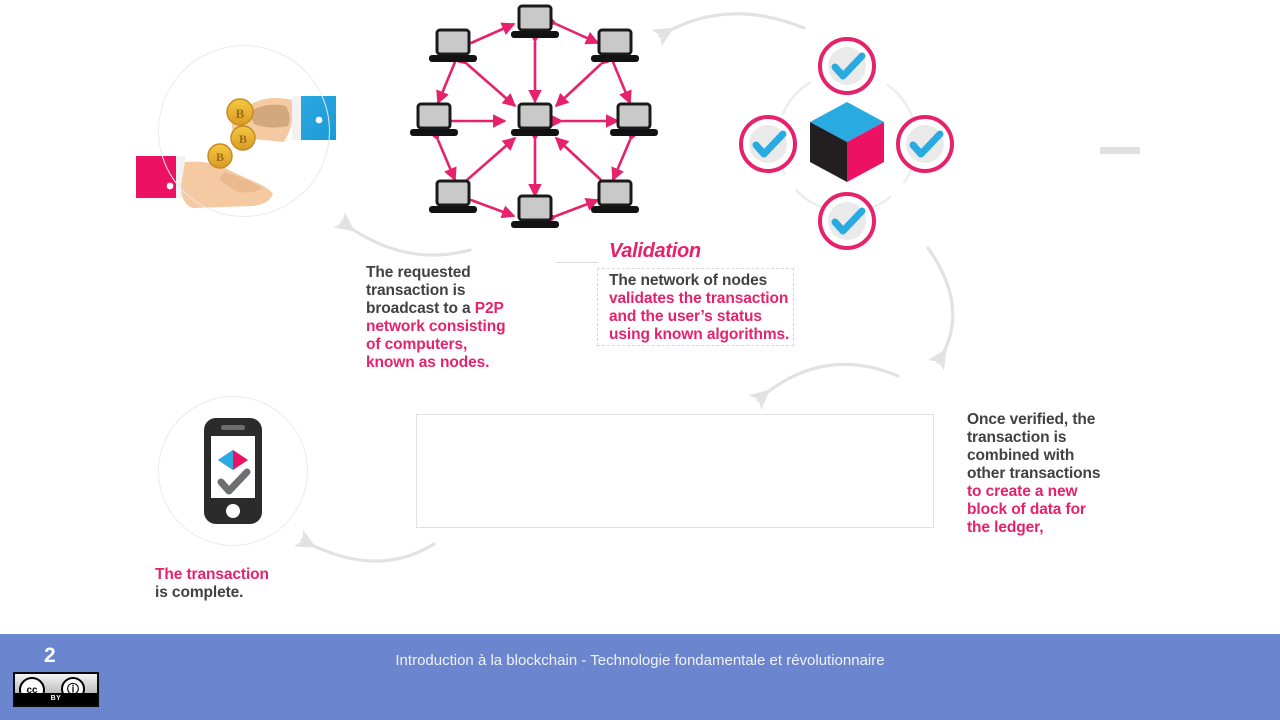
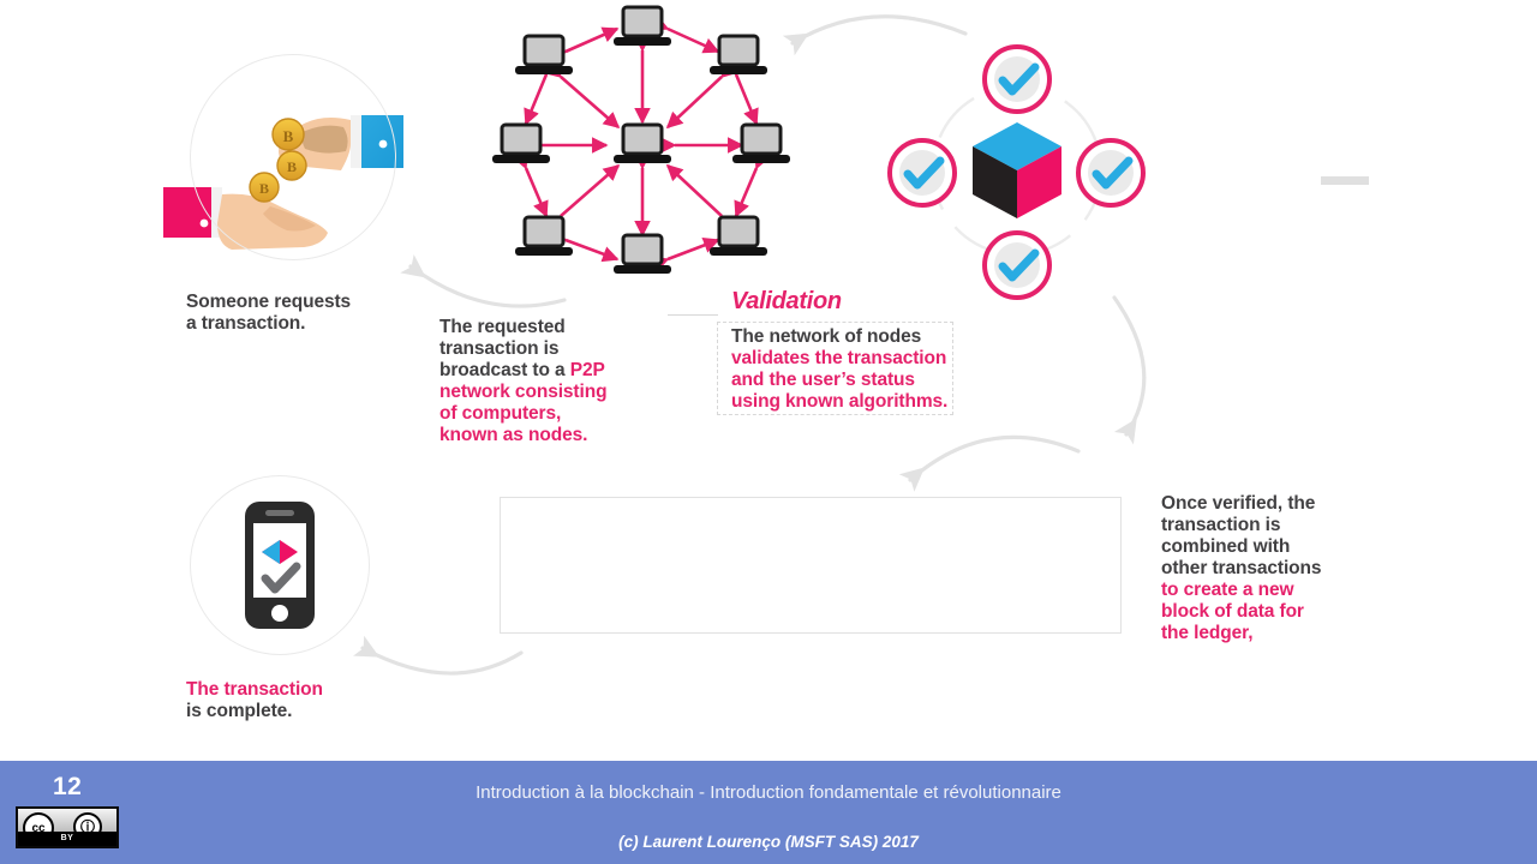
  B
  B
  B
+ Someone requests
+ a transaction.
  The requested
  transaction is
  broadcast to a P2P
  network consisting
  of computers,
  known as nodes.
  Validation
  The network of nodes
  validates the transaction
  and the user’s status
  using known algorithms.
  Once verified, the
  transaction is
  combined with
  other transactions
  to create a new
  block of data for
  the ledger,
  The transaction
  is complete.
- 2
+ 12
- Introduction à la blockchain - Technologie fondamentale et révolutionnaire
+ Introduction à la blockchain - Introduction fondamentale et révolutionnaire
+ (c) Laurent Lourenço (MSFT SAS) 2017
  cc
  ⓘ
